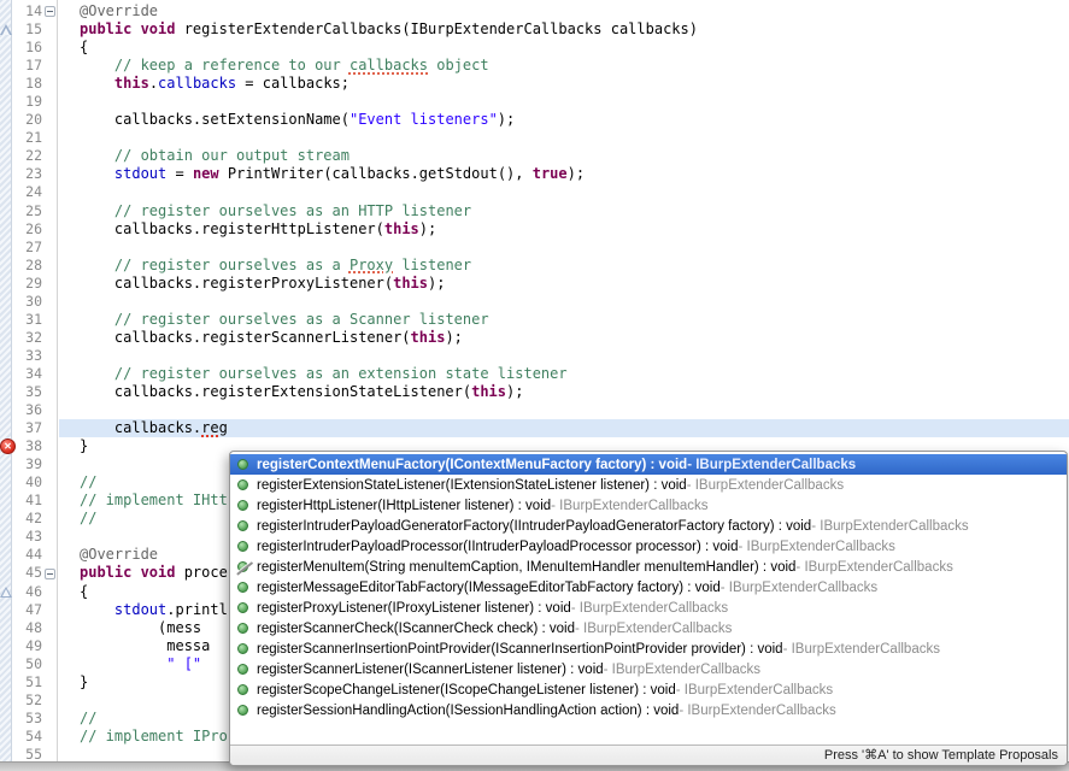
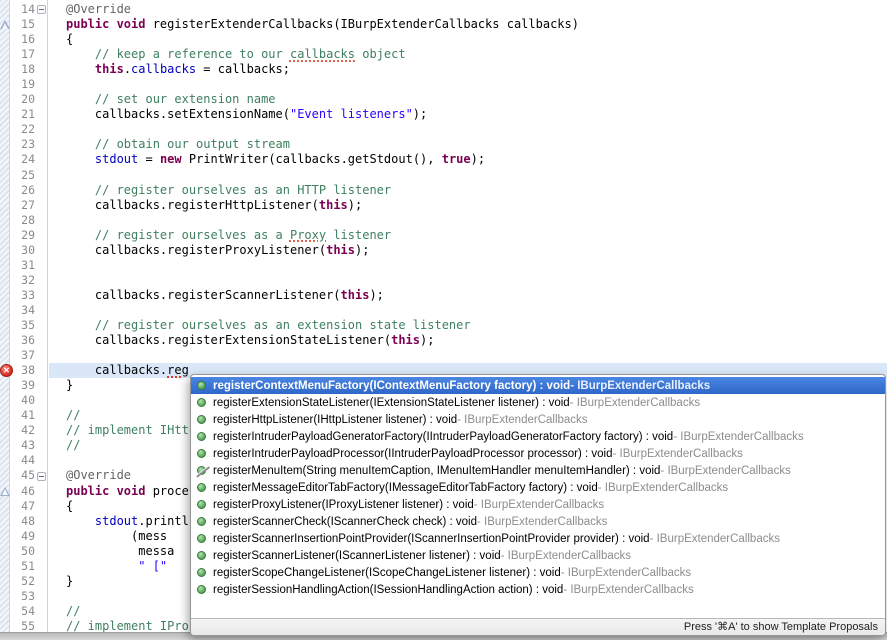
  14
  15
  16
  17
  18
  19
  20
  21
  22
  23
  24
  25
  26
  27
  28
  29
  30
  31
  32
  33
  34
  35
  36
  37
  38
  39
  40
  41
  42
  43
  44
  45
  46
  47
  48
  49
  50
  51
  52
  53
  54
  55
  @Override
  public void registerExtenderCallbacks(IBurpExtenderCallbacks callbacks)
  {
  // keep a reference to our callbacks object
  this.callbacks = callbacks;
+ // set our extension name
  callbacks.setExtensionName("Event listeners");
  // obtain our output stream
  stdout = new PrintWriter(callbacks.getStdout(), true);
  // register ourselves as an HTTP listener
  callbacks.registerHttpListener(this);
  // register ourselves as a Proxy listener
  callbacks.registerProxyListener(this);
- // register ourselves as a Scanner listener
  callbacks.registerScannerListener(this);
  // register ourselves as an extension state listener
  callbacks.registerExtensionStateListener(this);
  callbacks.reg
  }
  //
  // implement IHtt
  //
  @Override
  public void proce
  {
  stdout.printl
  (mess
  messa
  " ["
  }
  //
  // implement IPro
  ✕
  registerContextMenuFactory(IContextMenuFactory factory) : void
  - IBurpExtenderCallbacks
  registerExtensionStateListener(IExtensionStateListener listener) : void
  - IBurpExtenderCallbacks
  registerHttpListener(IHttpListener listener) : void
  - IBurpExtenderCallbacks
  registerIntruderPayloadGeneratorFactory(IIntruderPayloadGeneratorFactory factory) : void
  - IBurpExtenderCallbacks
  registerIntruderPayloadProcessor(IIntruderPayloadProcessor processor) : void
  - IBurpExtenderCallbacks
  registerMenuItem(String menuItemCaption, IMenuItemHandler menuItemHandler) : void
  - IBurpExtenderCallbacks
  registerMessageEditorTabFactory(IMessageEditorTabFactory factory) : void
  - IBurpExtenderCallbacks
  registerProxyListener(IProxyListener listener) : void
  - IBurpExtenderCallbacks
  registerScannerCheck(IScannerCheck check) : void
  - IBurpExtenderCallbacks
  registerScannerInsertionPointProvider(IScannerInsertionPointProvider provider) : void
  - IBurpExtenderCallbacks
  registerScannerListener(IScannerListener listener) : void
  - IBurpExtenderCallbacks
  registerScopeChangeListener(IScopeChangeListener listener) : void
  - IBurpExtenderCallbacks
  registerSessionHandlingAction(ISessionHandlingAction action) : void
  - IBurpExtenderCallbacks
  Press '⌘A' to show Template Proposals
